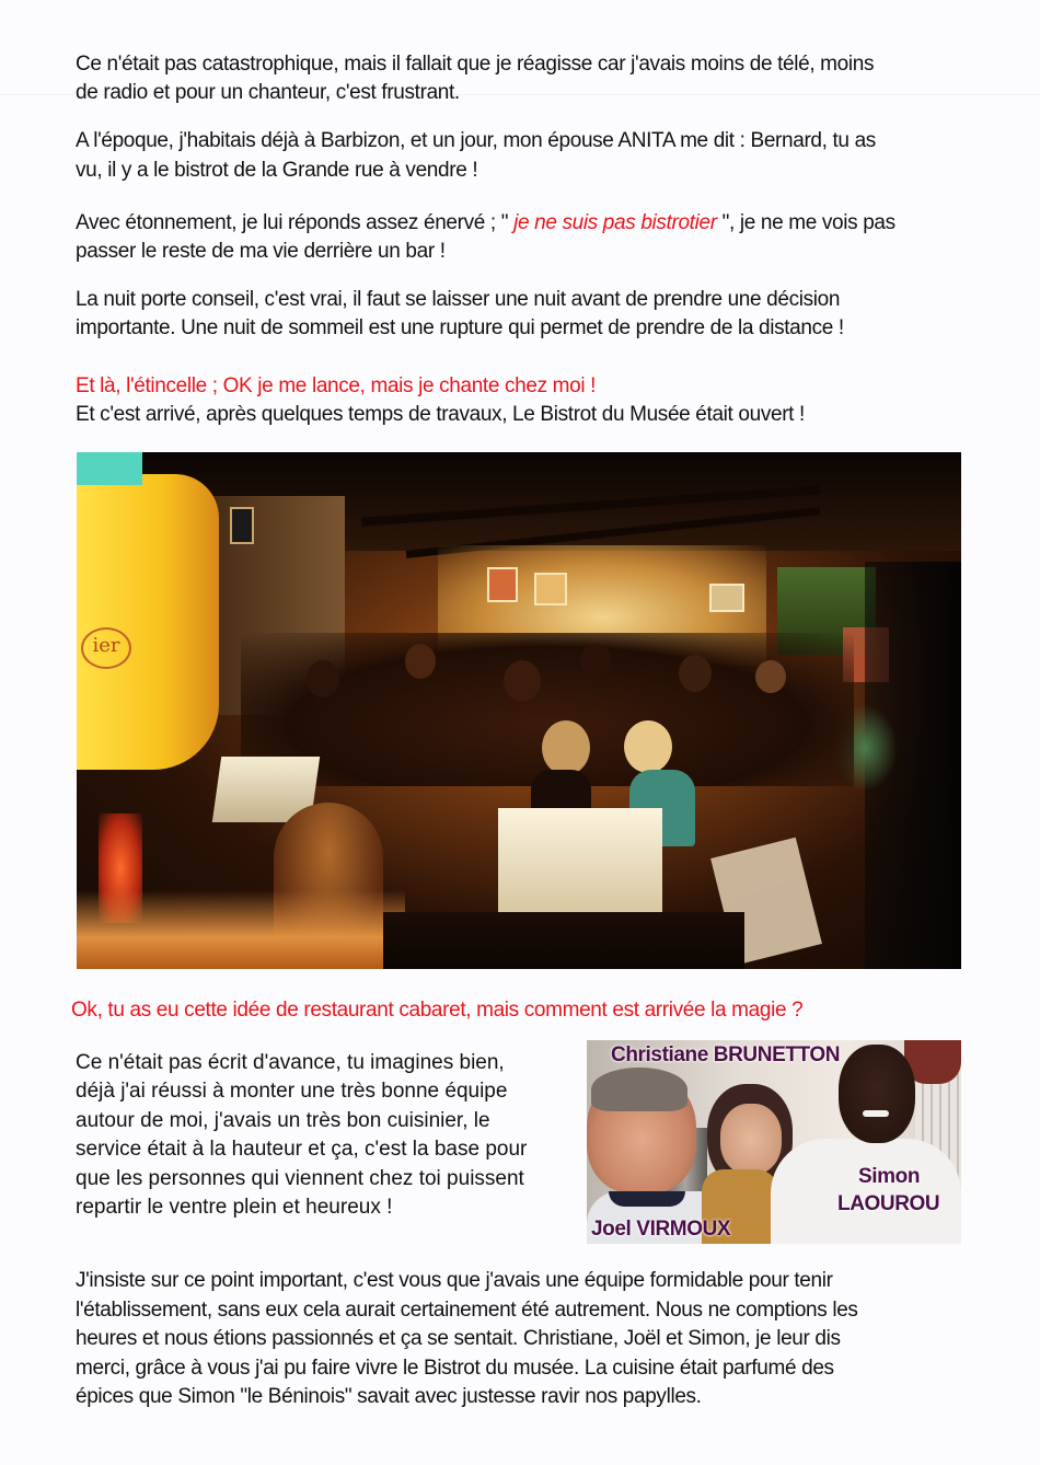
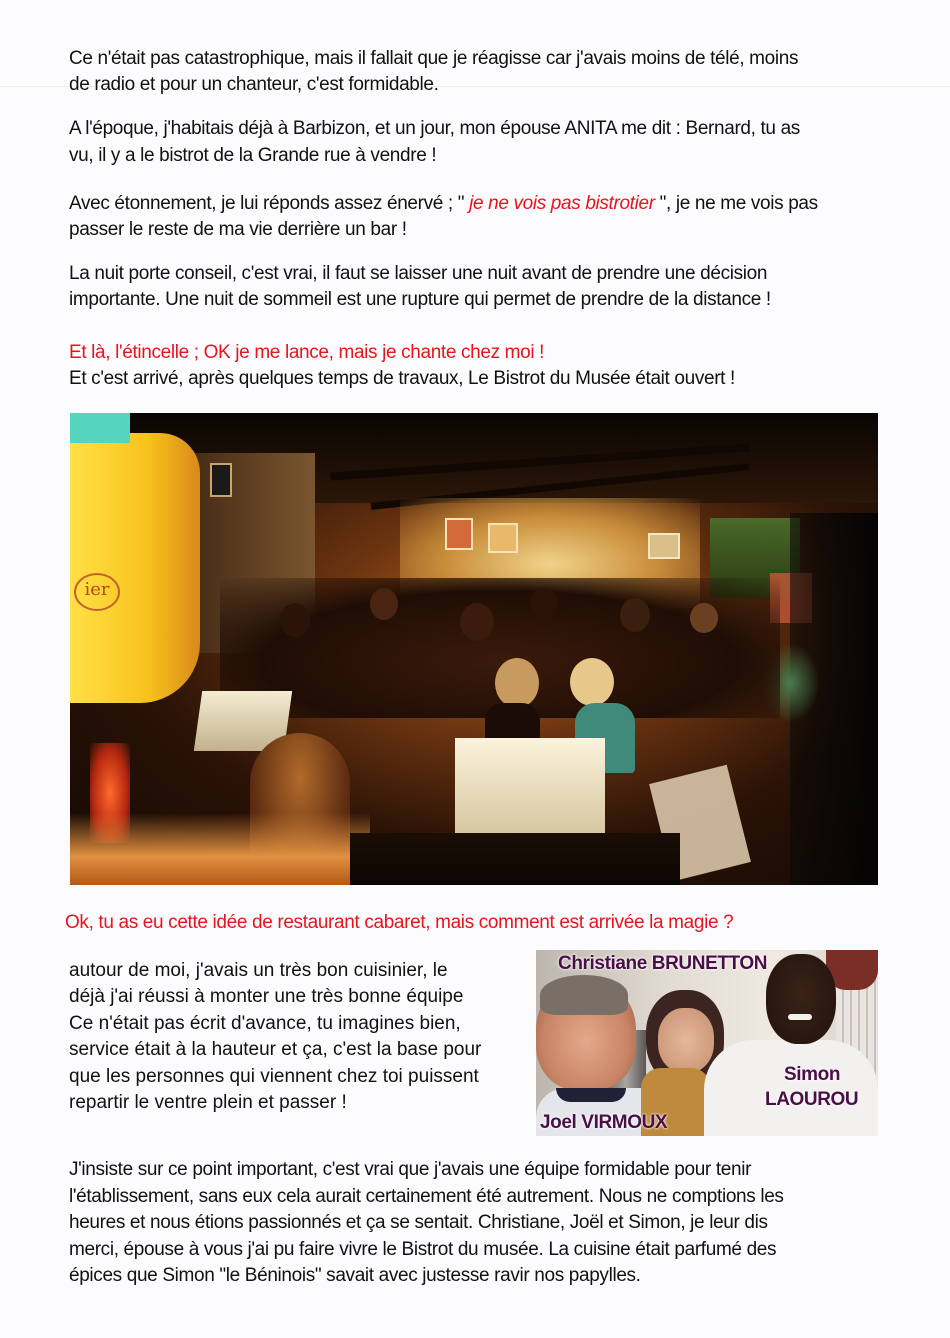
  Ce n'était pas catastrophique, mais il fallait que je réagisse car j'avais moins de télé, moins
- de radio et pour un chanteur, c'est frustrant.
+ de radio et pour un chanteur, c'est formidable.
  A l'époque, j'habitais déjà à Barbizon, et un jour, mon épouse ANITA me dit : Bernard, tu as
  vu, il y a le bistrot de la Grande rue à vendre !
- Avec étonnement, je lui réponds assez énervé ; " je ne suis pas bistrotier ", je ne me vois pas
+ Avec étonnement, je lui réponds assez énervé ; " je ne vois pas bistrotier ", je ne me vois pas
  passer le reste de ma vie derrière un bar !
  La nuit porte conseil, c'est vrai, il faut se laisser une nuit avant de prendre une décision
  importante. Une nuit de sommeil est une rupture qui permet de prendre de la distance !
  Et là, l'étincelle ; OK je me lance, mais je chante chez moi !
  Et c'est arrivé, après quelques temps de travaux, Le Bistrot du Musée était ouvert !
  ier
  Ok, tu as eu cette idée de restaurant cabaret, mais comment est arrivée la magie ?
- Ce n'était pas écrit d'avance, tu imagines bien,
+ autour de moi, j'avais un très bon cuisinier, le
  déjà j'ai réussi à monter une très bonne équipe
- autour de moi, j'avais un très bon cuisinier, le
+ Ce n'était pas écrit d'avance, tu imagines bien,
  service était à la hauteur et ça, c'est la base pour
  que les personnes qui viennent chez toi puissent
- repartir le ventre plein et heureux !
+ repartir le ventre plein et passer !
  Christiane BRUNETTON
  Simon
  LAOUROU
  Joel VIRMOUX
- J'insiste sur ce point important, c'est vous que j'avais une équipe formidable pour tenir
+ J'insiste sur ce point important, c'est vrai que j'avais une équipe formidable pour tenir
  l'établissement, sans eux cela aurait certainement été autrement. Nous ne comptions les
  heures et nous étions passionnés et ça se sentait. Christiane, Joël et Simon, je leur dis
- merci, grâce à vous j'ai pu faire vivre le Bistrot du musée. La cuisine était parfumé des
+ merci, épouse à vous j'ai pu faire vivre le Bistrot du musée. La cuisine était parfumé des
  épices que Simon "le Béninois" savait avec justesse ravir nos papylles.
